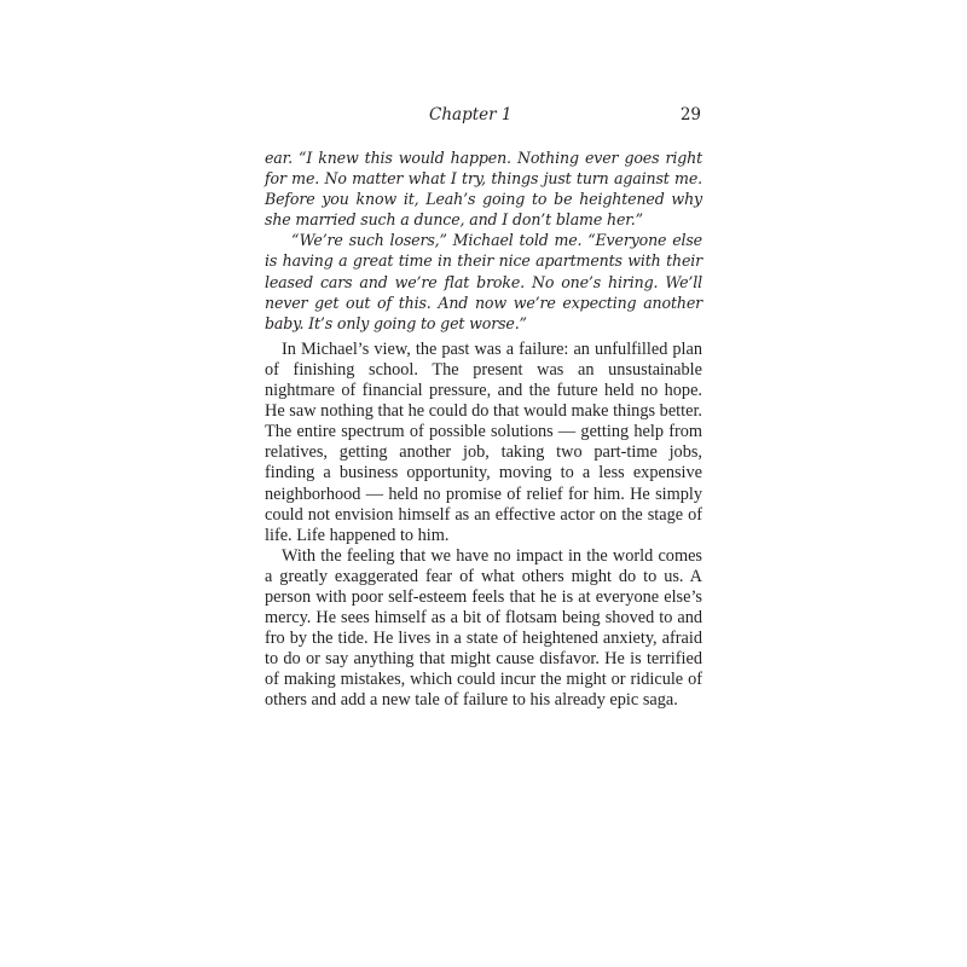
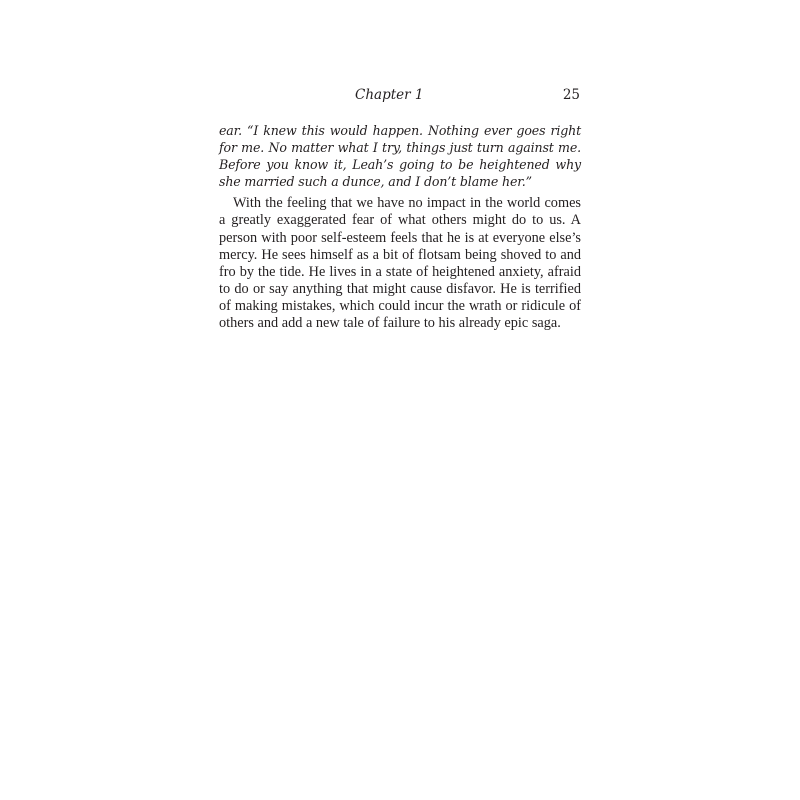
  Chapter 1
- 29
+ 25
  ear. “I knew this would happen. Nothing ever goes right for me. No matter what I try, things just turn against me. Before you know it, Leah’s going to be heightened why she married such a dunce, and I don’t blame her.”
- “We’re such losers,” Michael told me. “Everyone else is having a great time in their nice apartments with their leased cars and we’re flat broke. No one’s hiring. We’ll never get out of this. And now we’re expecting another baby. It’s only going to get worse.”
- In Michael’s view, the past was a failure: an unfulfilled plan of finishing school. The present was an unsustainable nightmare of financial pressure, and the future held no hope. He saw nothing that he could do that would make things better. The entire spec­trum of possible solutions — getting help from relatives, getting another job, taking two part-time jobs, finding a business oppor­tunity, moving to a less expensive neighborhood — held no promise of relief for him. He simply could not envision himself as an effective actor on the stage of life. Life happened to him.
- With the feeling that we have no impact in the world comes a greatly exaggerated fear of what others might do to us. A person with poor self-esteem feels that he is at everyone else’s mercy. He sees himself as a bit of flotsam being shoved to and fro by the tide. He lives in a state of heightened anxiety, afraid to do or say anything that might cause disfavor. He is terrified of making mistakes, which could incur the might or ridicule of others and add a new tale of failure to his already epic saga.
+ With the feeling that we have no impact in the world comes a greatly exaggerated fear of what others might do to us. A person with poor self-esteem feels that he is at everyone else’s mercy. He sees himself as a bit of flotsam being shoved to and fro by the tide. He lives in a state of heightened anxiety, afraid to do or say anything that might cause disfavor. He is terrified of making mistakes, which could incur the wrath or ridicule of others and add a new tale of failure to his already epic saga.
